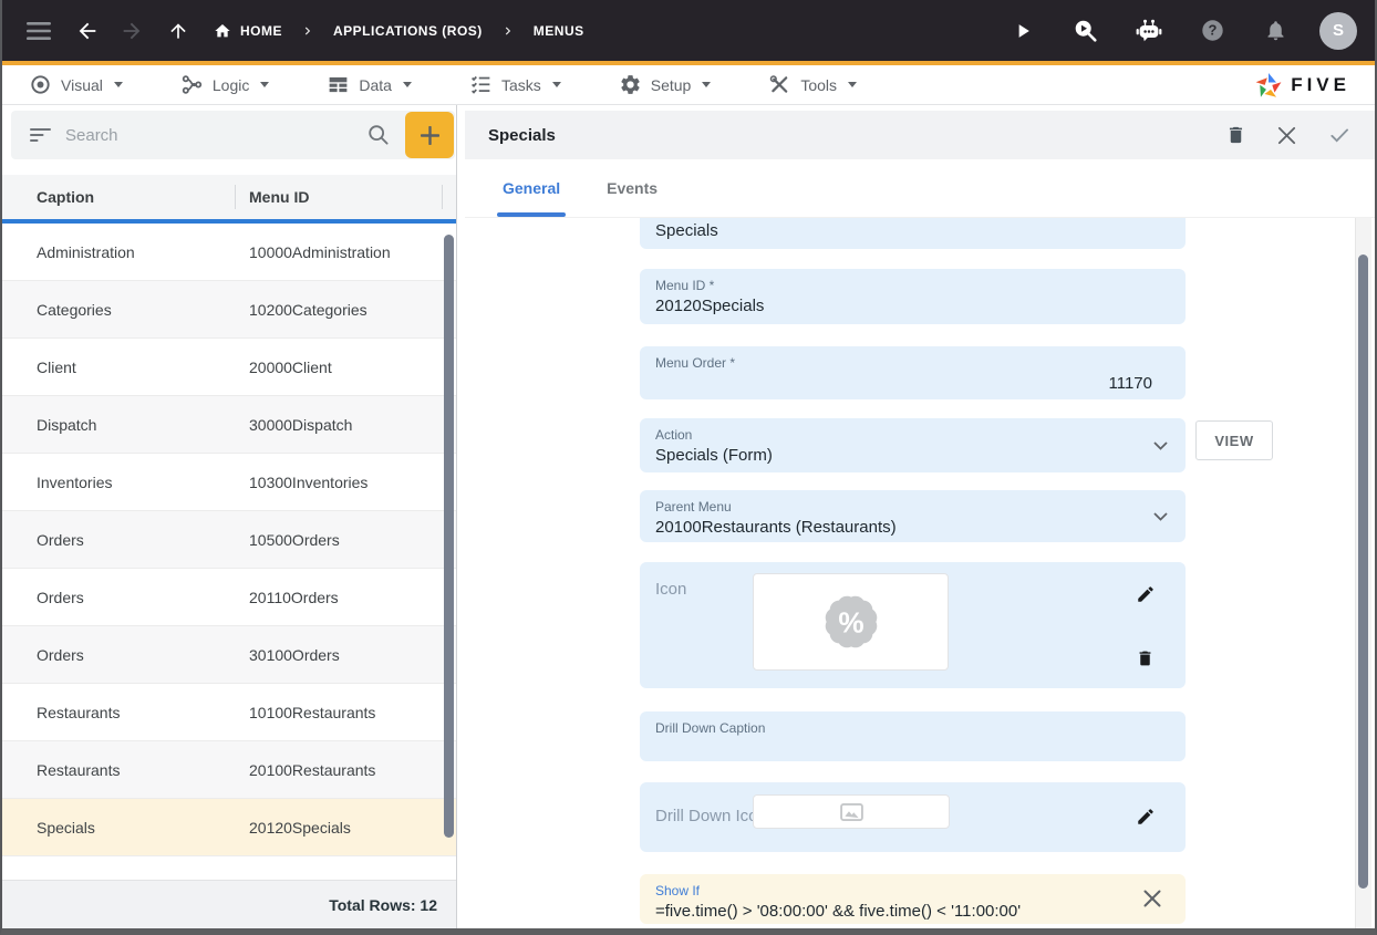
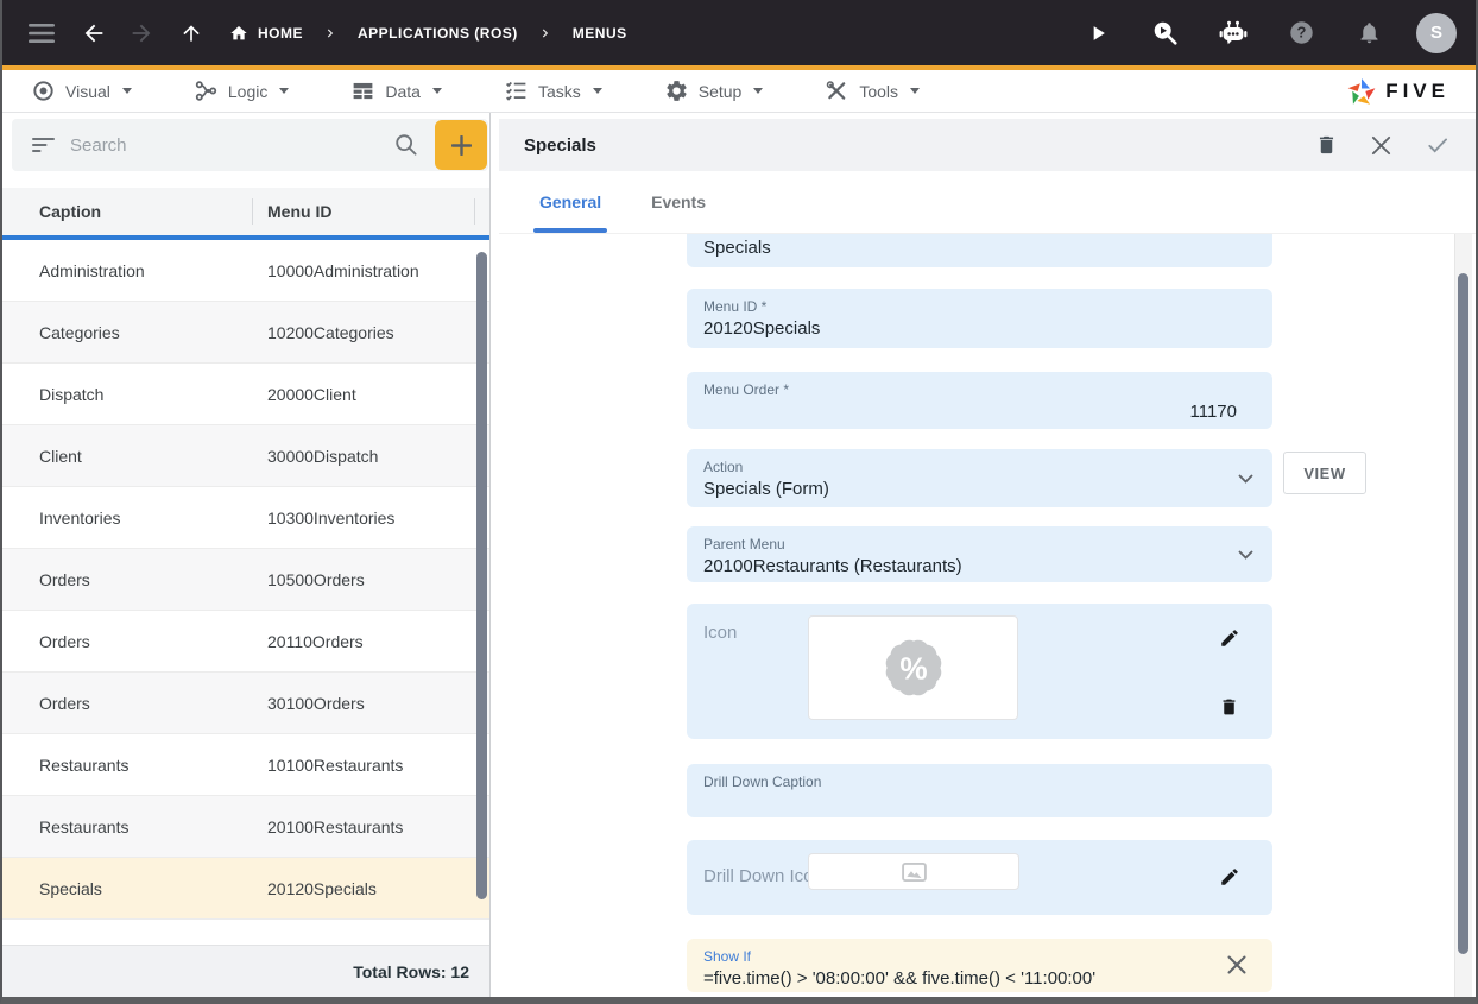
  HOME
  APPLICATIONS (ROS)
  MENUS
  ?
  S
  Visual
  Logic
  Data
  Tasks
  Setup
  Tools
  FIVE
  Search
  Caption
  Menu ID
  Administration
  10000Administration
  Categories
  10200Categories
- Client
+ Dispatch
  20000Client
- Dispatch
+ Client
  30000Dispatch
  Inventories
  10300Inventories
  Orders
  10500Orders
  Orders
  20110Orders
  Orders
  30100Orders
  Restaurants
  10100Restaurants
  Restaurants
  20100Restaurants
  Specials
  20120Specials
  Total Rows: 12
  Specials
  General
  Events
  Specials
  Menu ID *
  20120Specials
  Menu Order *
  11170
  Action
  Specials (Form)
  VIEW
  Parent Menu
  20100Restaurants (Restaurants)
  Icon
  %
  Drill Down Caption
  Drill Down Ic
  Show If
  =five.time() > '08:00:00' && five.time() < '11:00:00'
